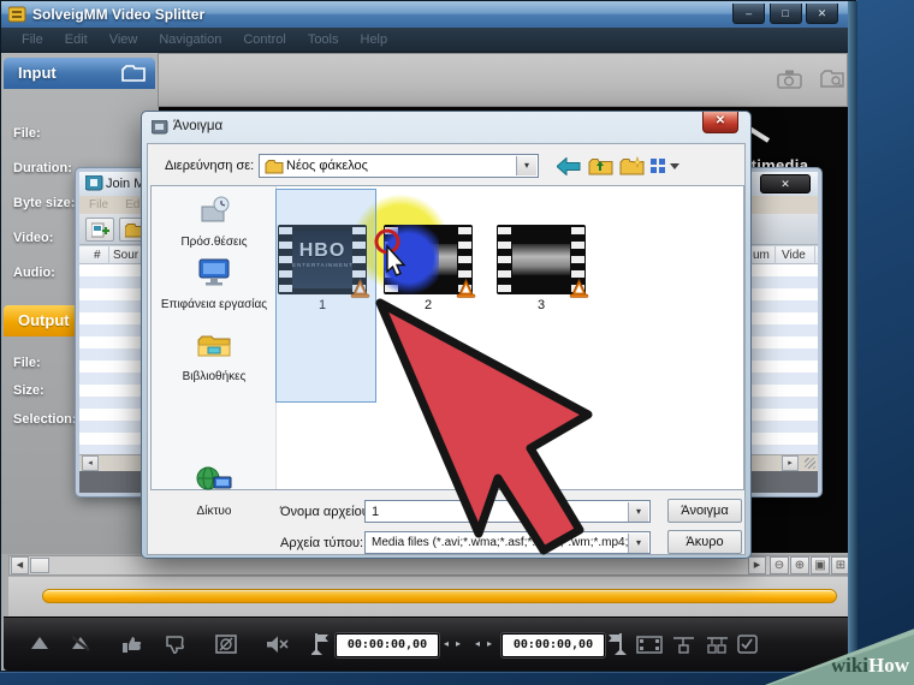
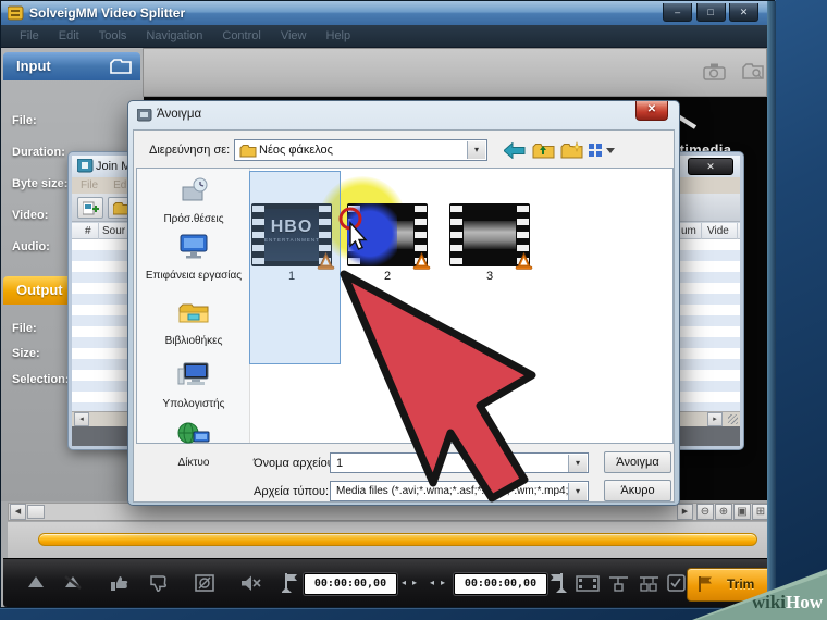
  SolveigMM Video Splitter
  – □ ✕
  File
  Edit
- View
+ Tools
  Navigation
  Control
- Tools
+ View
  Help
  Input
  File:
  Duration:
  Byte size:
  Video:
  Audio:
  Output
  File:
  Size:
  Selection:
  ⊖
  ⊕
  ▣
  ⊞
  00:00:00,00
  ◂
  ▸
  ◂
  ▸
  00:00:00,00
+ Trim
  Join M
  ✕
  File
  #
  Sour
  um
  Vide
  Άνοιγμα
  ✕
  Διερεύνηση σε:
  Νέος φάκελος
  ▾
  Πρόσ.θέσεις
  Επιφάνεια εργασίας
  Βιβλιοθήκες
+ Υπολογιστής
  Δίκτυο
  Όνομα αρχείο
  1
  ▾
  Άνοιγμα
  Αρχεία τύπου:
  Media files (*.avi;*.wma;*.asf;*.wm;*.mp4;
  ▾
  Άκυρο
  HBO
  1
  2
  3
  wikiHow
